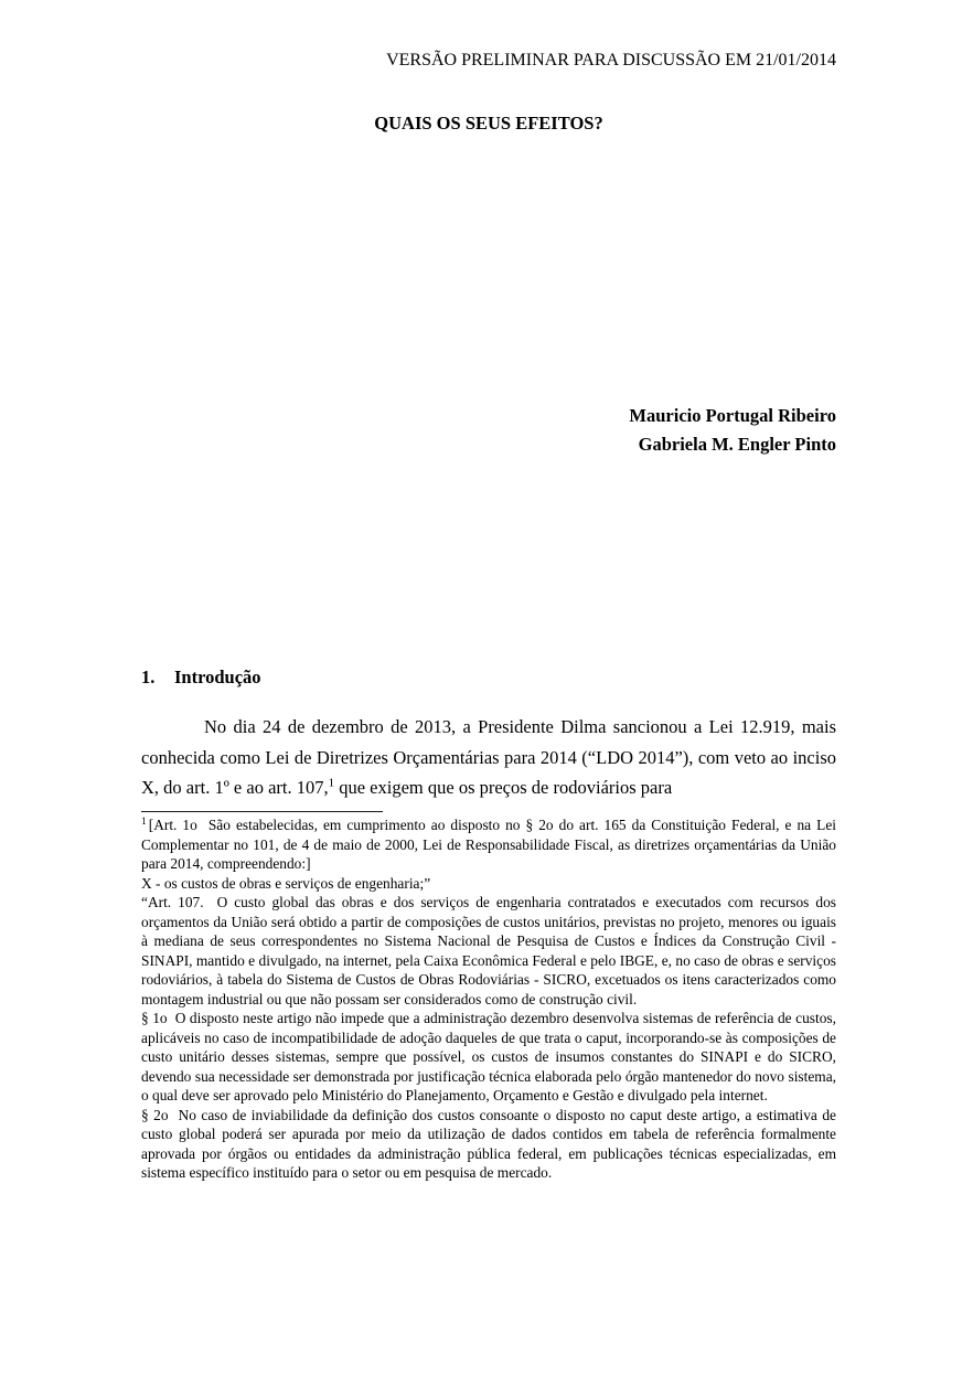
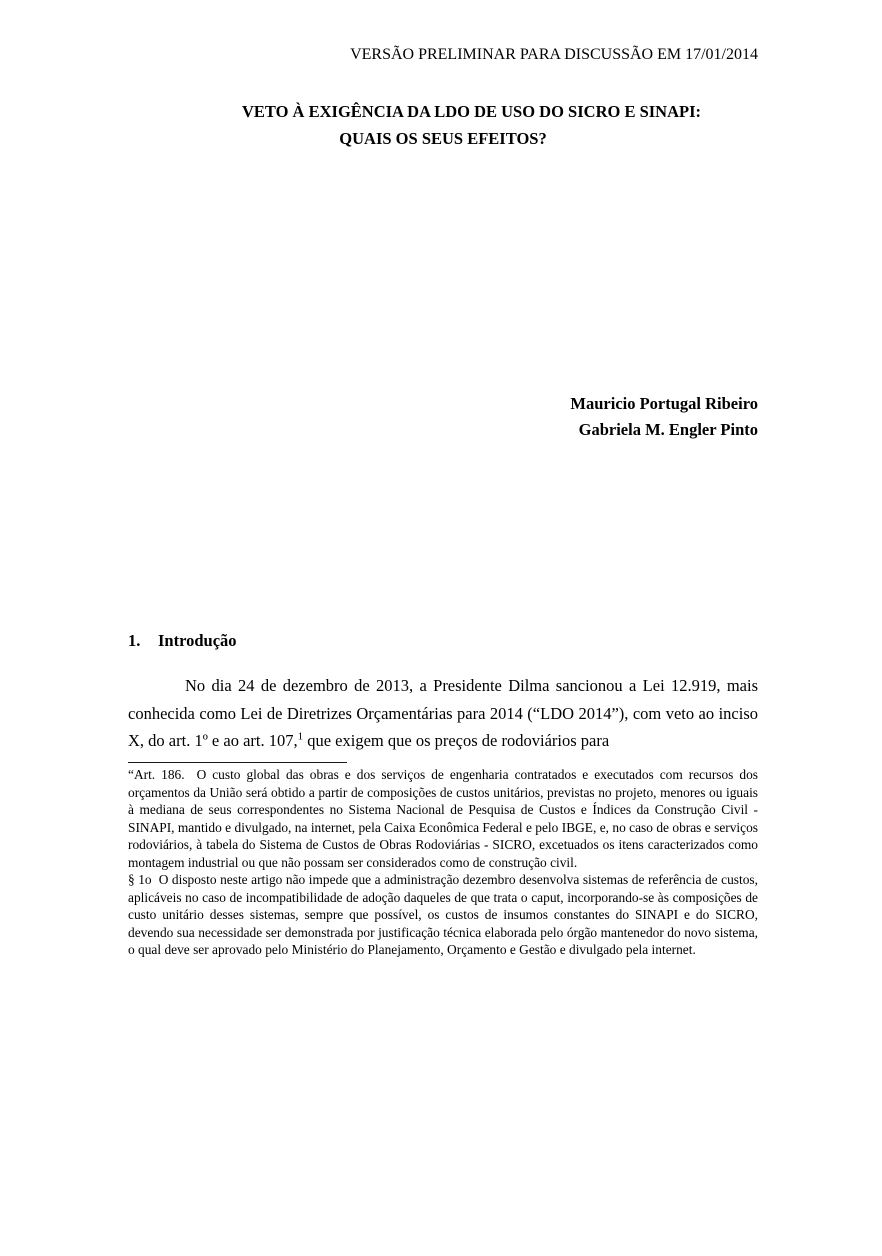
- VERSÃO PRELIMINAR PARA DISCUSSÃO EM 21/01/2014
+ VERSÃO PRELIMINAR PARA DISCUSSÃO EM 17/01/2014
+ VETO À EXIGÊNCIA DA LDO DE USO DO SICRO E SINAPI:
  QUAIS OS SEUS EFEITOS?
  Mauricio Portugal Ribeiro
  Gabriela M. Engler Pinto
  1. Introdução
  No dia 24 de dezembro de 2013, a Presidente Dilma sancionou a Lei 12.919, mais conhecida como Lei de Diretrizes Orçamentárias para 2014 (“LDO 2014”), com veto ao inciso X, do art. 1º e ao art. 107,1 que exigem que os preços de rodoviários para
- 1 [Art. 1o São estabelecidas, em cumprimento ao disposto no § 2o do art. 165 da Constituição Federal, e na Lei Complementar no 101, de 4 de maio de 2000, Lei de Responsabilidade Fiscal, as diretrizes orçamentárias da União para 2014, compreendendo:]
- X - os custos de obras e serviços de engenharia;”
- “Art. 107. O custo global das obras e dos serviços de engenharia contratados e executados com recursos dos orçamentos da União será obtido a partir de composições de custos unitários, previstas no projeto, menores ou iguais à mediana de seus correspondentes no Sistema Nacional de Pesquisa de Custos e Índices da Construção Civil - SINAPI, mantido e divulgado, na internet, pela Caixa Econômica Federal e pelo IBGE, e, no caso de obras e serviços rodoviários, à tabela do Sistema de Custos de Obras Rodoviárias - SICRO, excetuados os itens caracterizados como montagem industrial ou que não possam ser considerados como de construção civil.
+ “Art. 186. O custo global das obras e dos serviços de engenharia contratados e executados com recursos dos orçamentos da União será obtido a partir de composições de custos unitários, previstas no projeto, menores ou iguais à mediana de seus correspondentes no Sistema Nacional de Pesquisa de Custos e Índices da Construção Civil - SINAPI, mantido e divulgado, na internet, pela Caixa Econômica Federal e pelo IBGE, e, no caso de obras e serviços rodoviários, à tabela do Sistema de Custos de Obras Rodoviárias - SICRO, excetuados os itens caracterizados como montagem industrial ou que não possam ser considerados como de construção civil.
  § 1o O disposto neste artigo não impede que a administração dezembro desenvolva sistemas de referência de custos, aplicáveis no caso de incompatibilidade de adoção daqueles de que trata o caput, incorporando-se às composições de custo unitário desses sistemas, sempre que possível, os custos de insumos constantes do SINAPI e do SICRO, devendo sua necessidade ser demonstrada por justificação técnica elaborada pelo órgão mantenedor do novo sistema, o qual deve ser aprovado pelo Ministério do Planejamento, Orçamento e Gestão e divulgado pela internet.
- § 2o No caso de inviabilidade da definição dos custos consoante o disposto no caput deste artigo, a estimativa de custo global poderá ser apurada por meio da utilização de dados contidos em tabela de referência formalmente aprovada por órgãos ou entidades da administração pública federal, em publicações técnicas especializadas, em sistema específico instituído para o setor ou em pesquisa de mercado.
